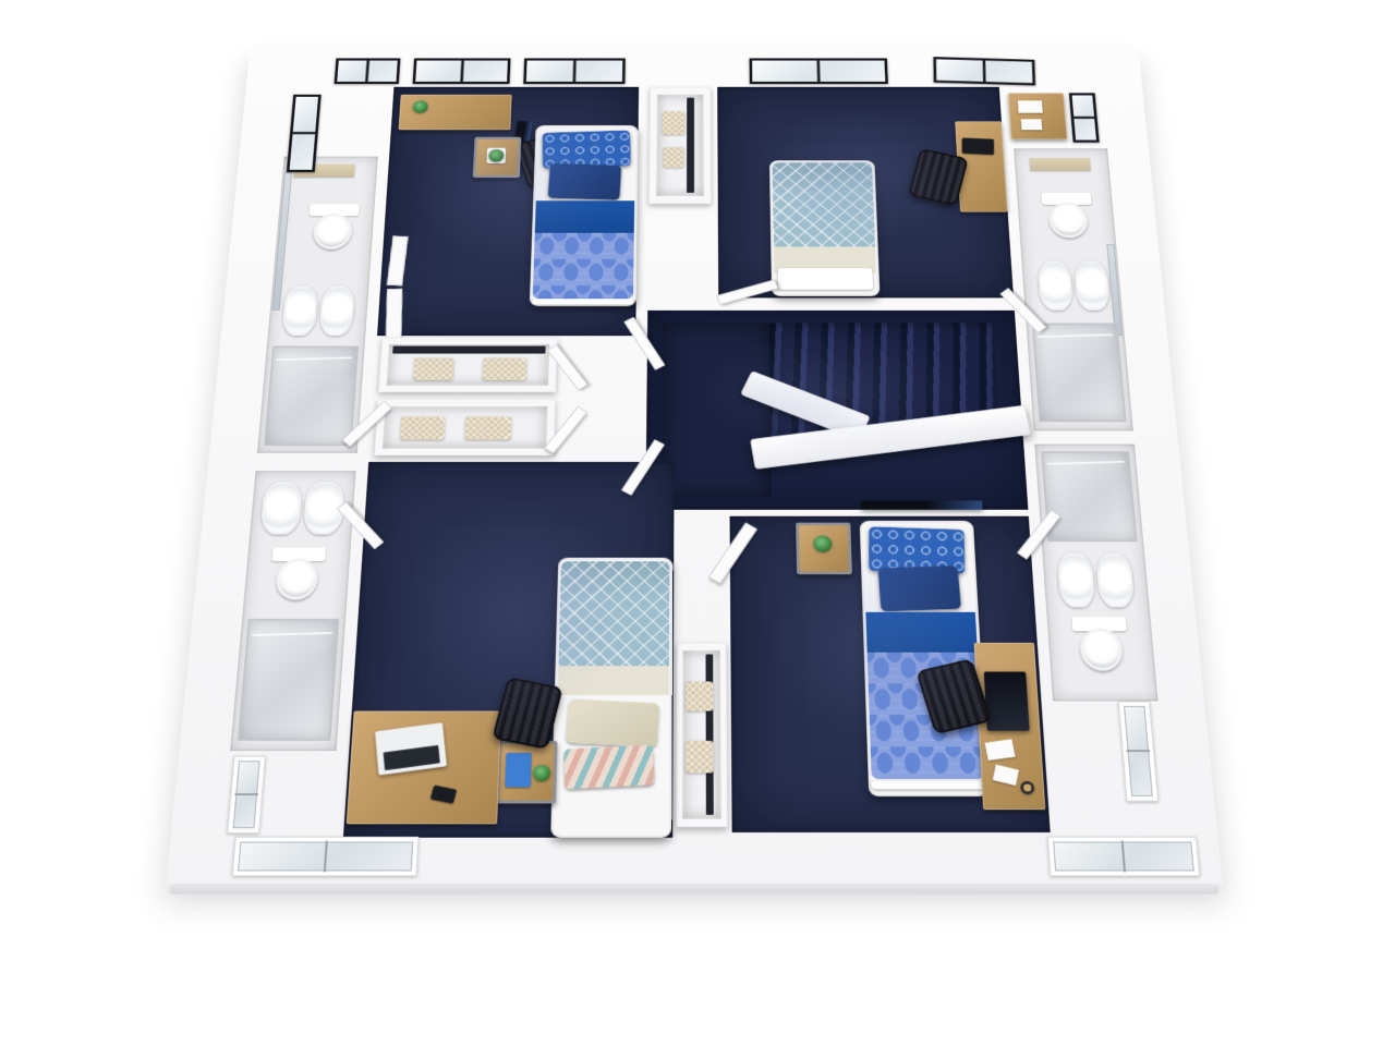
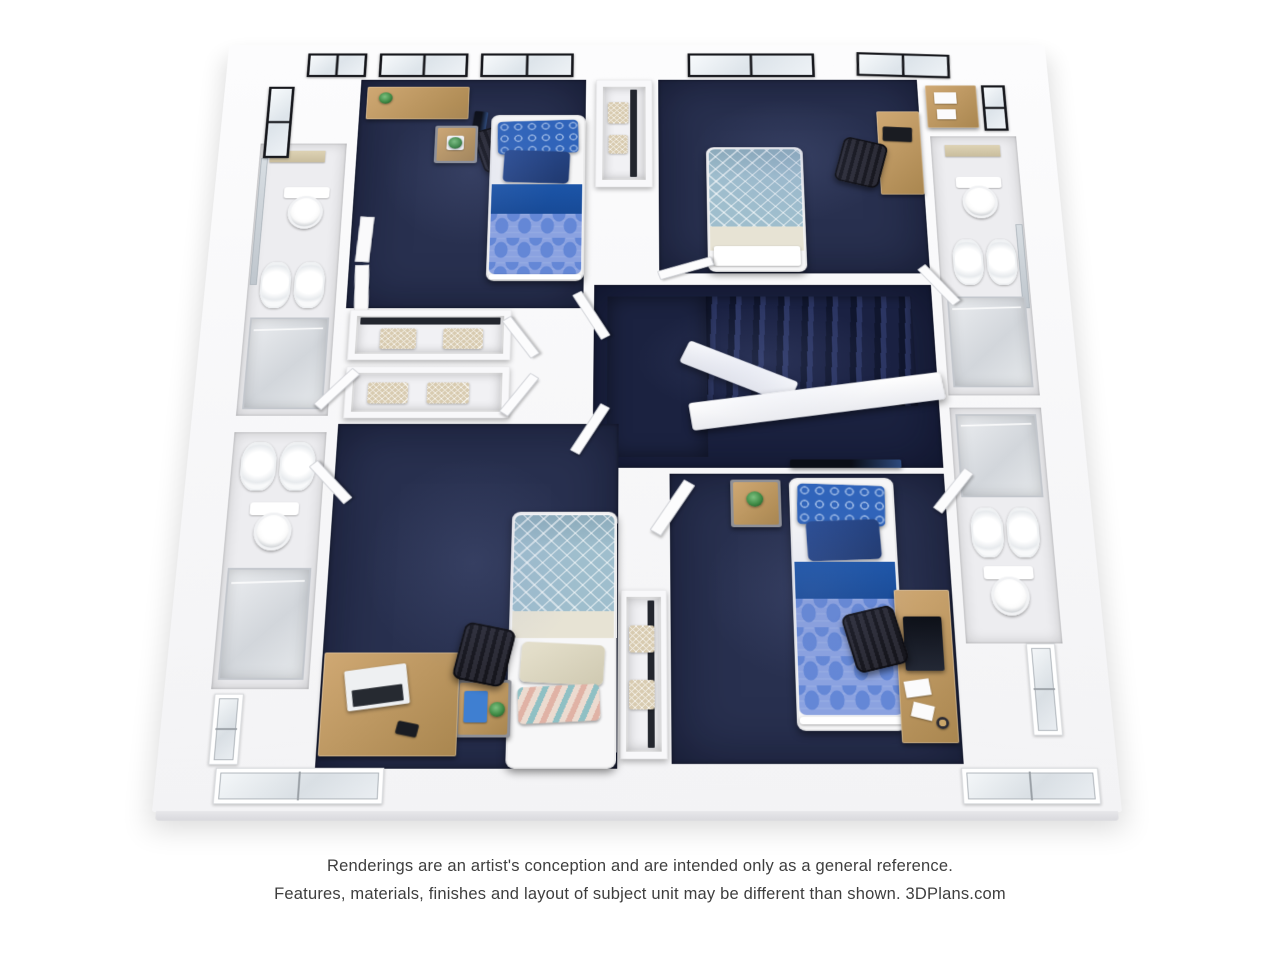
+ Renderings are an artist's conception and are intended only as a general reference.
+ Features, materials, finishes and layout of subject unit may be different than shown. 3DPlans.com
